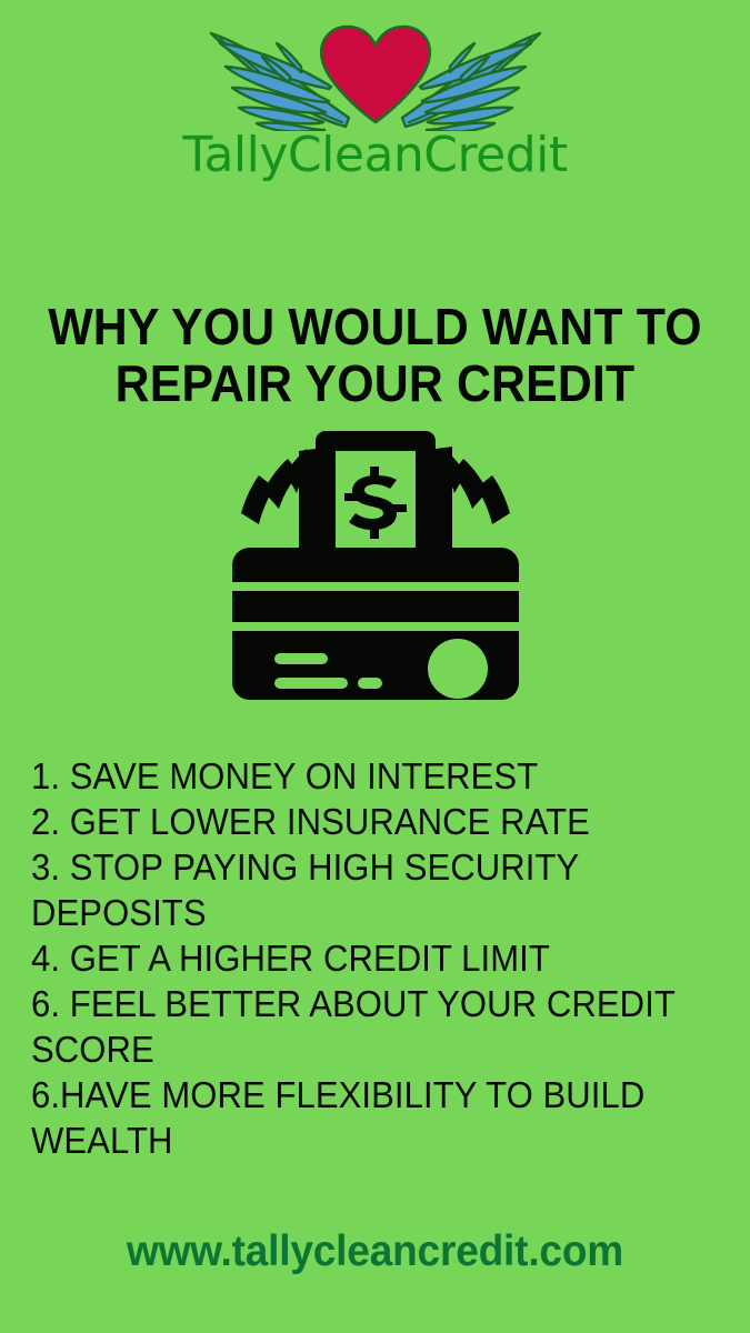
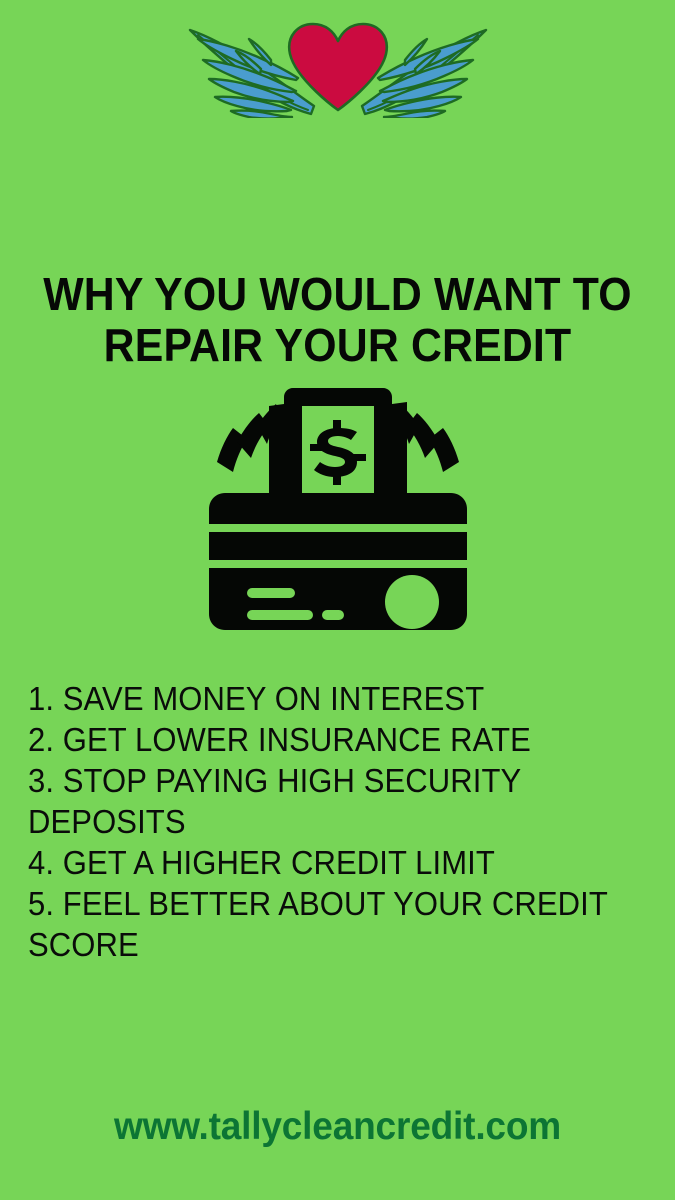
- TallyCleanCredit
  WHY YOU WOULD WANT TO
  REPAIR YOUR CREDIT
  1. SAVE MONEY ON INTEREST
  2. GET LOWER INSURANCE RATE
  3. STOP PAYING HIGH SECURITY DEPOSITS
  4. GET A HIGHER CREDIT LIMIT
- 6. FEEL BETTER ABOUT YOUR CREDIT SCORE
+ 5. FEEL BETTER ABOUT YOUR CREDIT SCORE
- 6.HAVE MORE FLEXIBILITY TO BUILD WEALTH
  www.tallycleancredit.com
